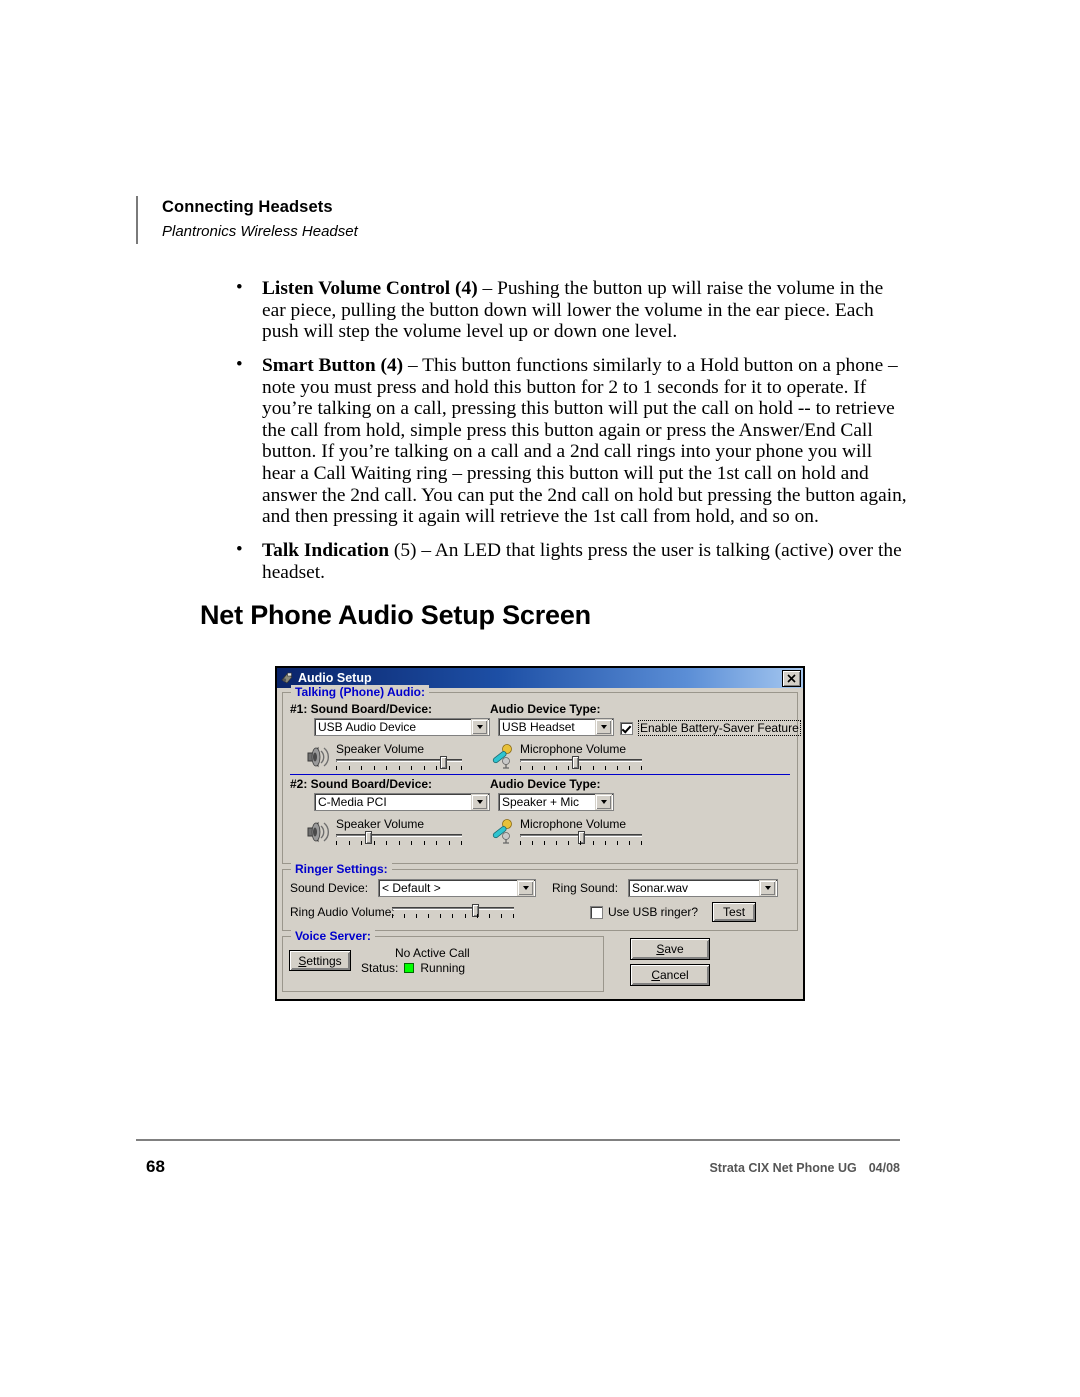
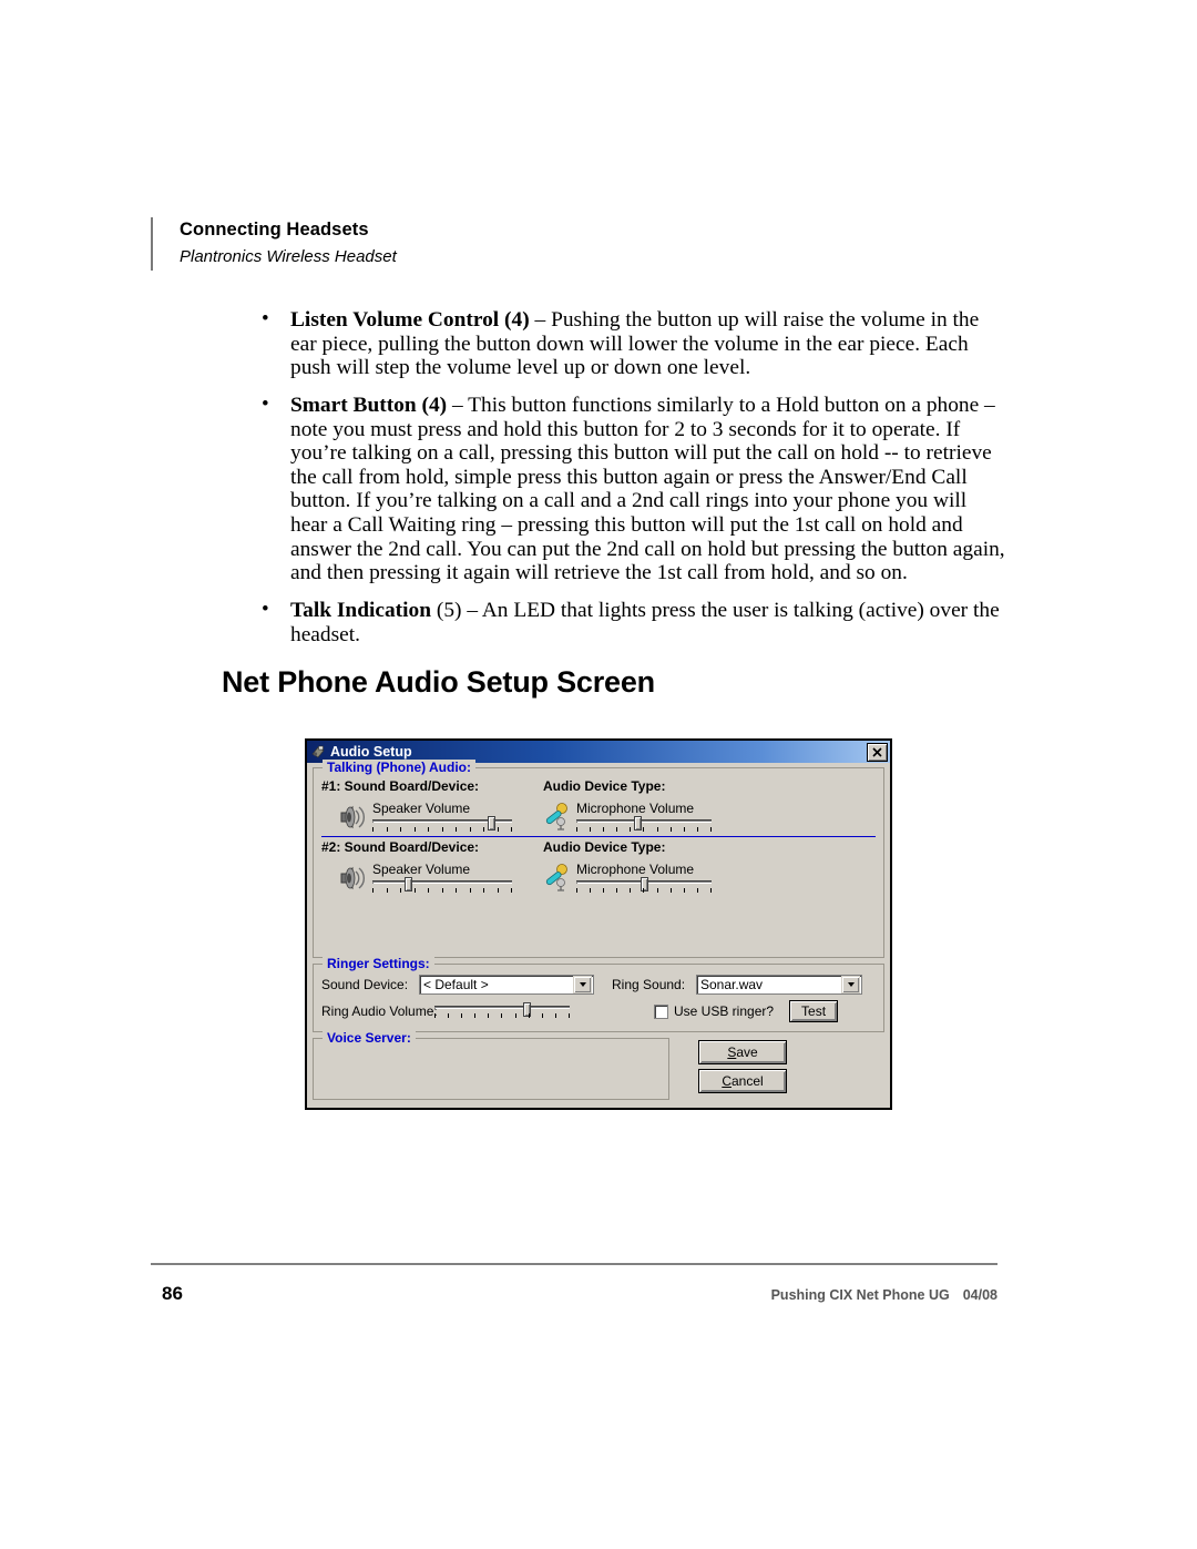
  Connecting Headsets
  Plantronics Wireless Headset
  •
  Listen Volume Control (4) – Pushing the button up will raise the volume in the ear piece, pulling the button down will lower the volume in the ear piece. Each push will step the volume level up or down one level.
  •
- Smart Button (4) – This button functions similarly to a Hold button on a phone – note you must press and hold this button for 2 to 1 seconds for it to operate. If you’re talking on a call, pressing this button will put the call on hold -- to retrieve the call from hold, simple press this button again or press the Answer/End Call button. If you’re talking on a call and a 2nd call rings into your phone you will hear a Call Waiting ring – pressing this button will put the 1st call on hold and answer the 2nd call. You can put the 2nd call on hold but pressing the button again, and then pressing it again will retrieve the 1st call from hold, and so on.
+ Smart Button (4) – This button functions similarly to a Hold button on a phone – note you must press and hold this button for 2 to 3 seconds for it to operate. If you’re talking on a call, pressing this button will put the call on hold -- to retrieve the call from hold, simple press this button again or press the Answer/End Call button. If you’re talking on a call and a 2nd call rings into your phone you will hear a Call Waiting ring – pressing this button will put the 1st call on hold and answer the 2nd call. You can put the 2nd call on hold but pressing the button again, and then pressing it again will retrieve the 1st call from hold, and so on.
  •
  Talk Indication (5) – An LED that lights press the user is talking (active) over the headset.
  Net Phone Audio Setup Screen
  Audio Setup
  Talking (Phone) Audio:
  #1: Sound Board/Device:
  Audio Device Type:
- USB Audio Device
- USB Headset
- Enable Battery-Saver Feature
  Speaker Volume
  Microphone Volume
  #2: Sound Board/Device:
  Audio Device Type:
- C-Media PCI
- Speaker + Mic
  Speaker Volume
  Microphone Volume
  Ringer Settings:
  Sound Device:
  < Default >
  Ring Sound:
  Sonar.wav
  Ring Audio Volume
  Use USB ringer?
  Test
  Voice Server:
- Settings
- No Active Call
- Status:
- Running
  Save
  Cancel
- 68
+ 86
- Strata CIX Net Phone UG 04/08
+ Pushing CIX Net Phone UG 04/08
